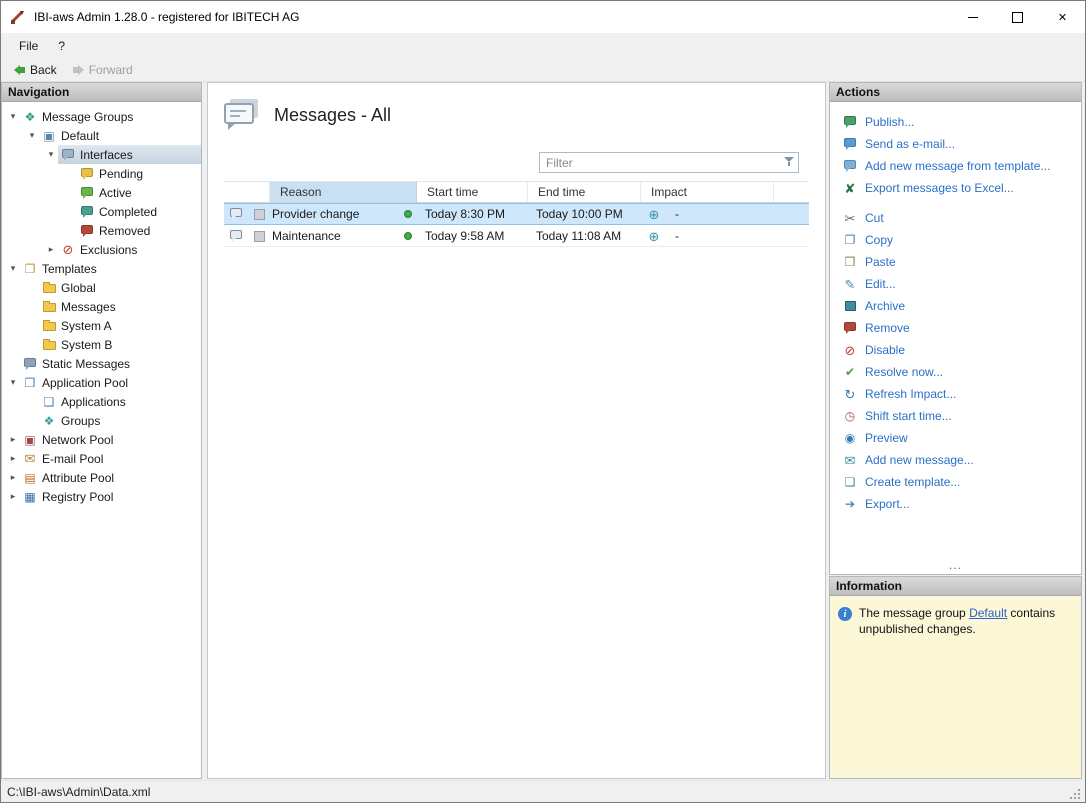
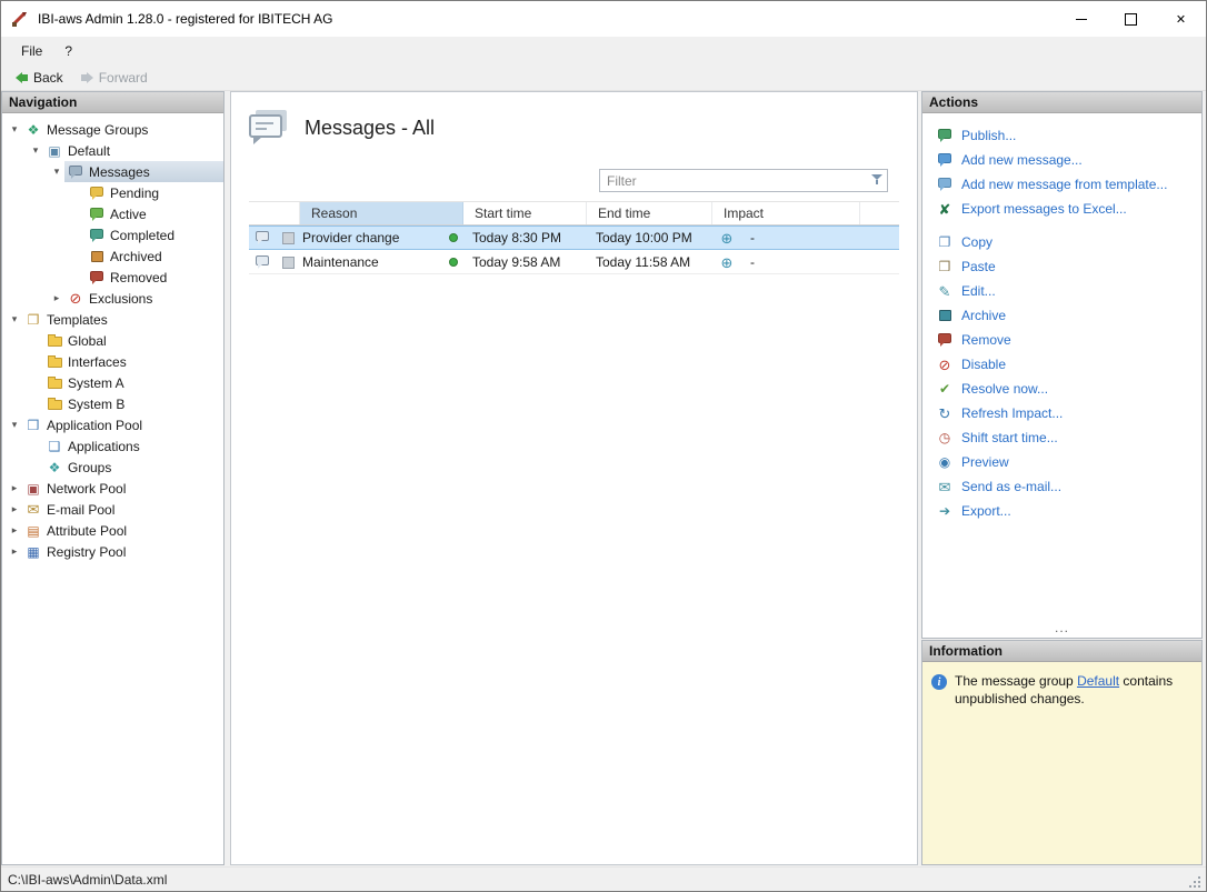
  IBI-aws Admin 1.28.0 - registered for IBITECH AG
  File
  ?
  Back
  Forward
  Navigation
  ▾
  ❖
  Message Groups
  ▾
  ▣
  Default
  ▾
- Interfaces
+ Messages
  Pending
  Active
  Completed
+ Archived
  Removed
  ▸
  ⊘
  Exclusions
  ▾
  ❐
  Templates
  Global
- Messages
+ Interfaces
  System A
  System B
- Static Messages
  ▾
  ❒
  Application Pool
  ❑
  Applications
  ❖
  Groups
  ▸
  ▣
  Network Pool
  ▸
  ✉
  E-mail Pool
  ▸
  ▤
  Attribute Pool
  ▸
  ▦
  Registry Pool
  Messages - All
  Filter
  Reason
  Start time
  End time
  Impact
  Provider change
  Today 8:30 PM
  Today 10:00 PM
  ⊕
  -
  Maintenance
  Today 9:58 AM
- Today 11:08 AM
+ Today 11:58 AM
  ⊕
  -
  Actions
  Publish...
- Send as e-mail...
+ Add new message...
  Add new message from template...
  ✘
  Export messages to Excel...
- ✂
- Cut
  ❐
  Copy
  ❒
  Paste
  ✎
  Edit...
  Archive
  Remove
  ⊘
  Disable
  ✔
  Resolve now...
  ↻
  Refresh Impact...
  ◷
  Shift start time...
  ◉
  Preview
  ✉
- Add new message...
+ Send as e-mail...
- ❏
- Create template...
  ➔
  Export...
  ...
  Information
  i
  The message group Default contains unpublished changes.
  C:\IBI-aws\Admin\Data.xml
